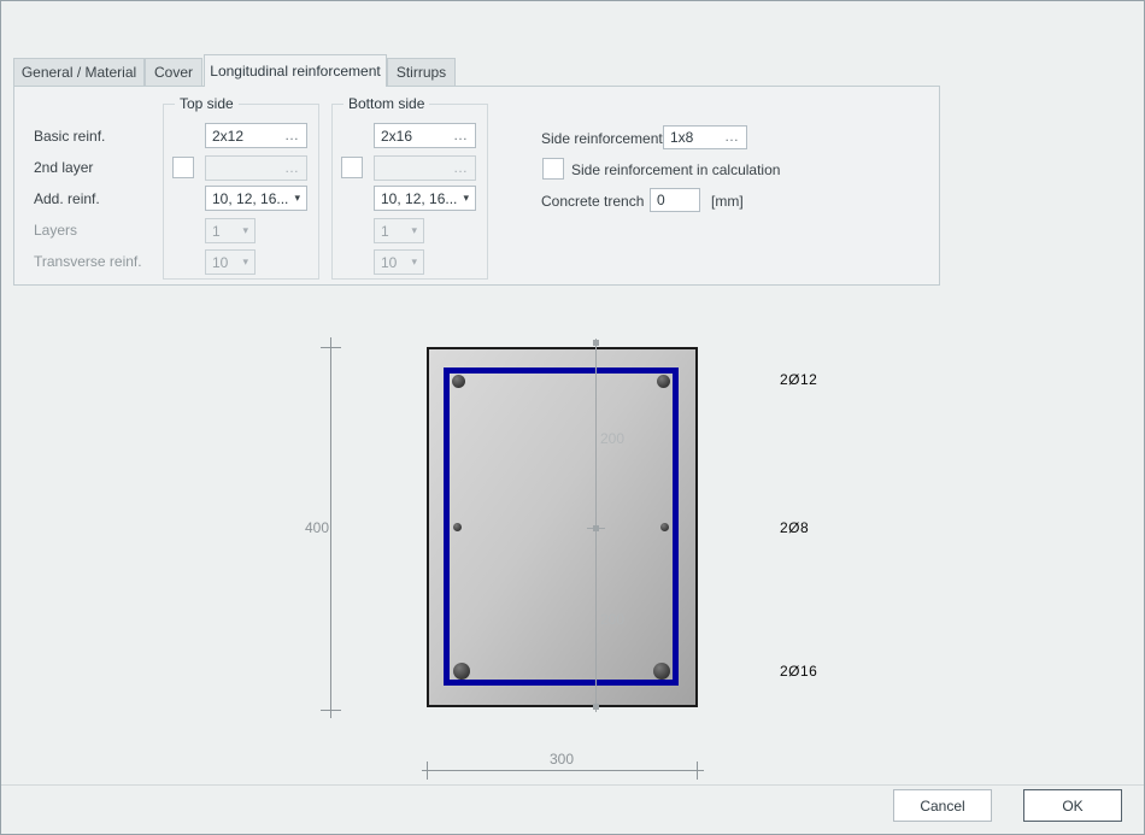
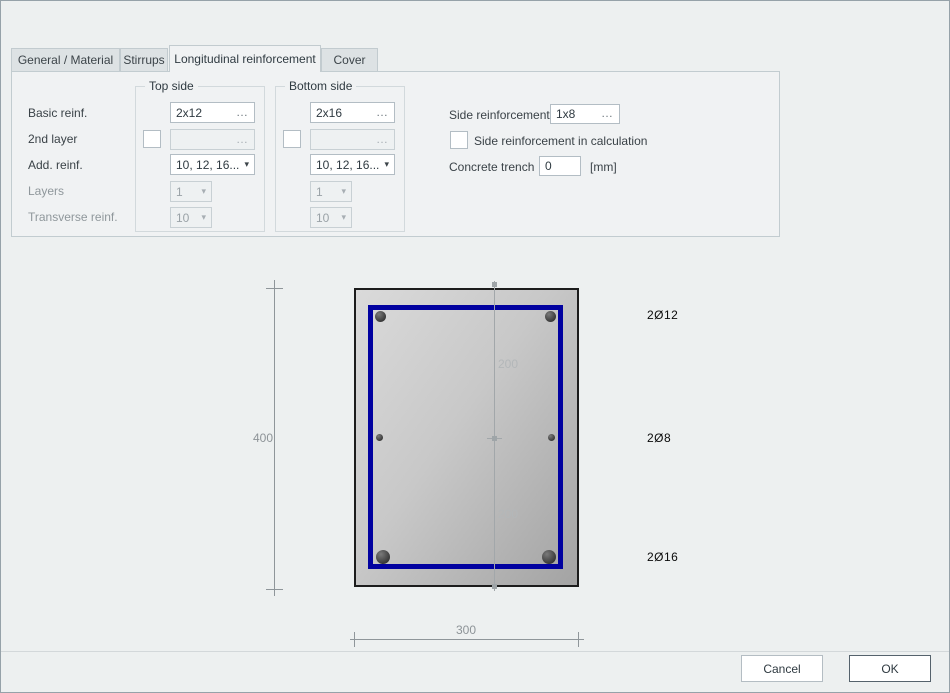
  General / Material
- Cover
+ Stirrups
  Longitudinal reinforcement
- Stirrups
+ Cover
  Basic reinf.
  2nd layer
  Add. reinf.
  Layers
  Transverse reinf.
  Top side
  2x12
  …
  …
  10, 12, 16...
  ▾
  1
  ▾
  10
  ▾
  Bottom side
  2x16
  …
  …
  10, 12, 16...
  ▾
  1
  ▾
  10
  ▾
  Side reinforcement
  1x8
  …
  Side reinforcement in calculation
  Concrete trench
  0
  [mm]
  400
  300
  2Ø12
  2Ø8
  2Ø16
  Cancel
  OK
